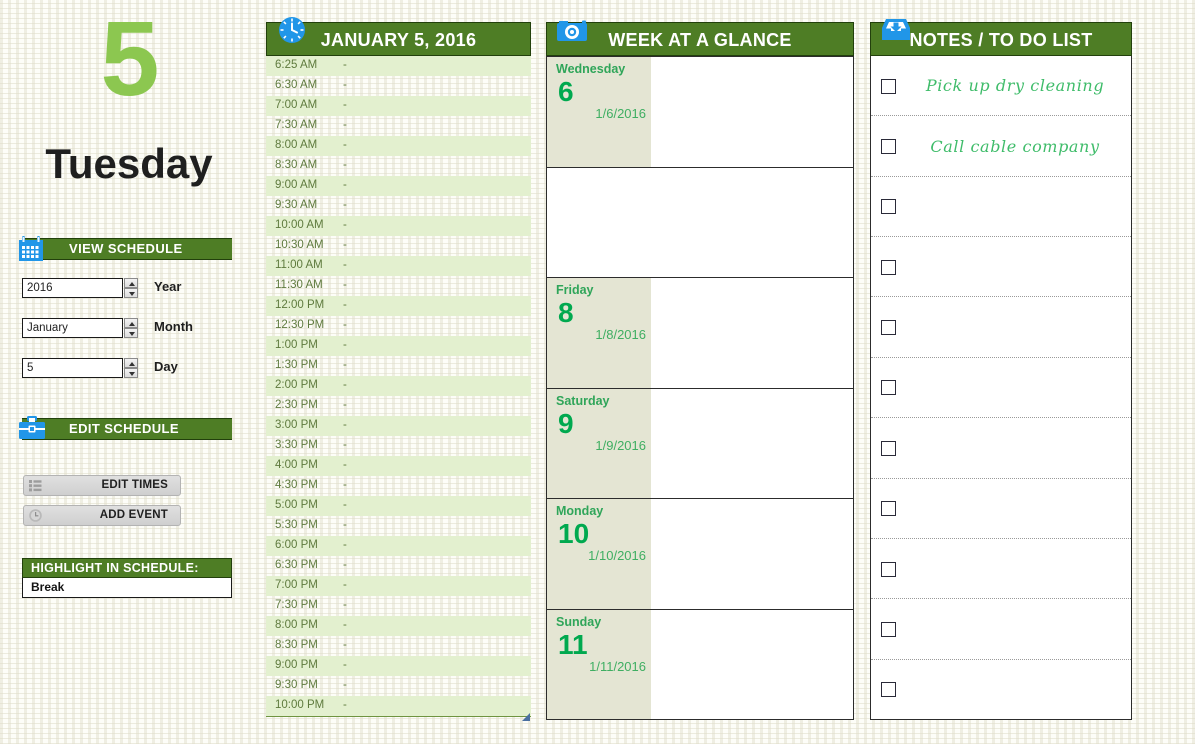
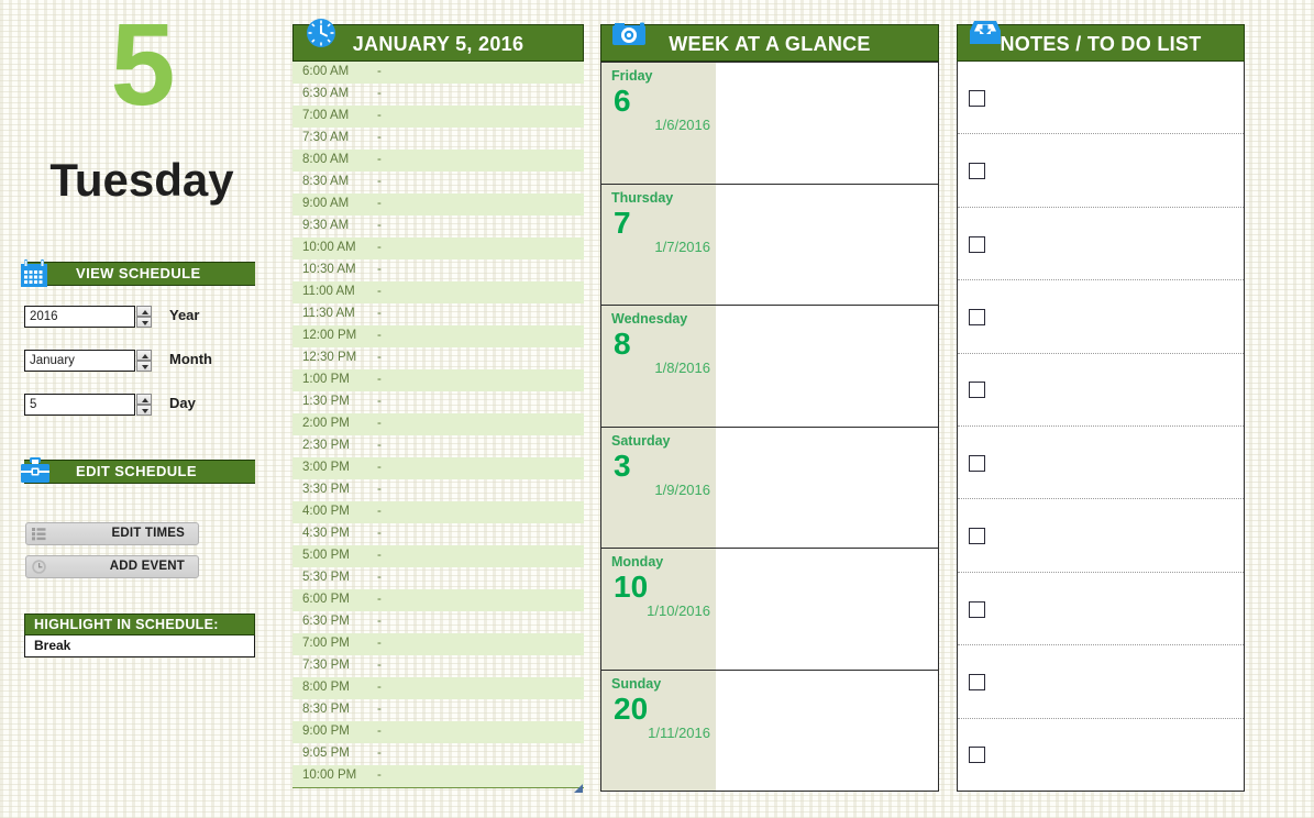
  5
  Tuesday
  VIEW SCHEDULE
  2016
  Year
  January
  Month
  5
  Day
  EDIT SCHEDULE
  EDIT TIMES
  ADD EVENT
  HIGHLIGHT IN SCHEDULE:
  Break
  JANUARY 5, 2016
- 6:25 AM
+ 6:00 AM
  -
  6:30 AM
  -
  7:00 AM
  -
  7:30 AM
  -
  8:00 AM
  -
  8:30 AM
  -
  9:00 AM
  -
  9:30 AM
  -
  10:00 AM
  -
  10:30 AM
  -
  11:00 AM
  -
  11:30 AM
  -
  12:00 PM
  -
  12:30 PM
  -
  1:00 PM
  -
  1:30 PM
  -
  2:00 PM
  -
  2:30 PM
  -
  3:00 PM
  -
  3:30 PM
  -
  4:00 PM
  -
  4:30 PM
  -
  5:00 PM
  -
  5:30 PM
  -
  6:00 PM
  -
  6:30 PM
  -
  7:00 PM
  -
  7:30 PM
  -
  8:00 PM
  -
  8:30 PM
  -
  9:00 PM
  -
- 9:30 PM
+ 9:05 PM
  -
  10:00 PM
  -
  WEEK AT A GLANCE
- Wednesday
+ Friday
  6
  1/6/2016
+ Thursday
+ 7
+ 1/7/2016
- Friday
+ Wednesday
  8
  1/8/2016
  Saturday
- 9
+ 3
  1/9/2016
  Monday
  10
  1/10/2016
  Sunday
- 11
+ 20
  1/11/2016
  NOTES / TO DO LIST
- Pick up dry cleaning
- Call cable company
